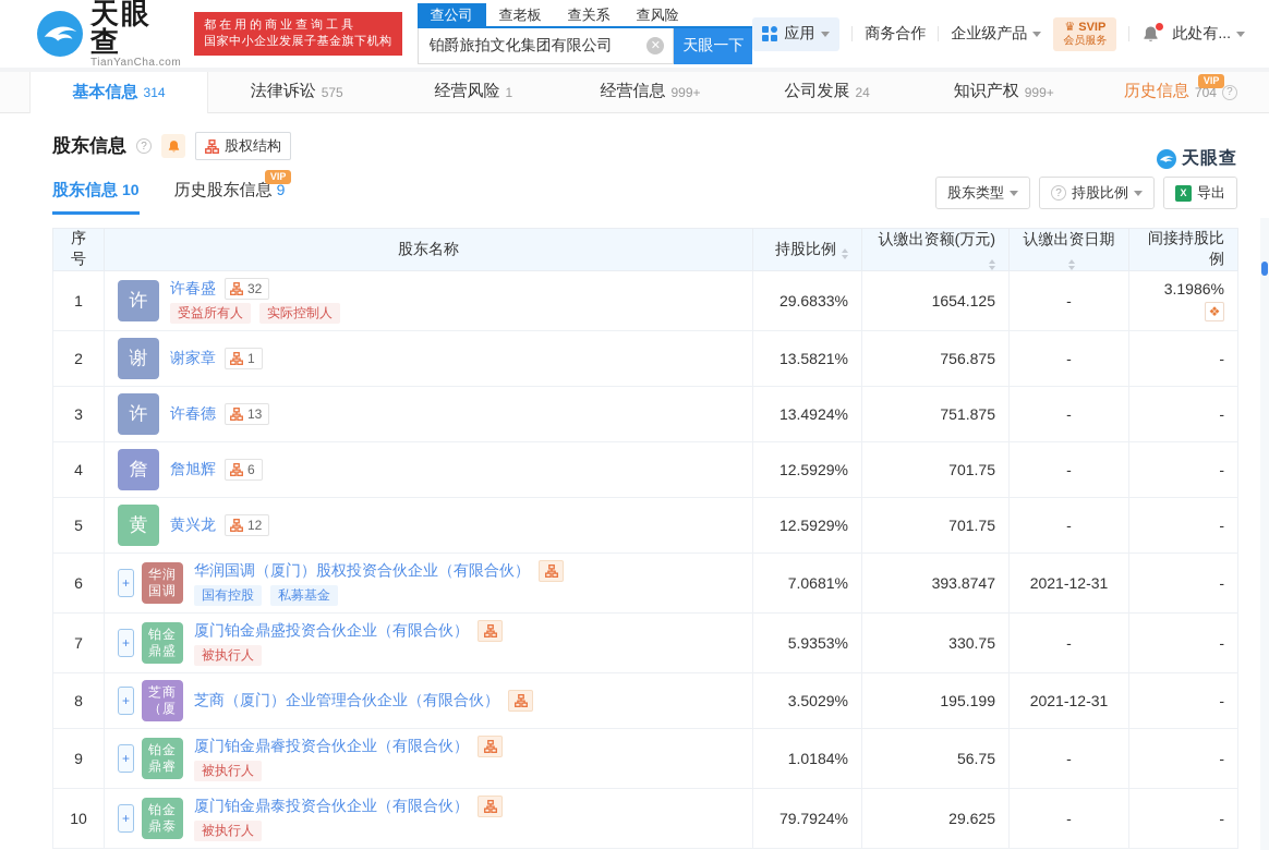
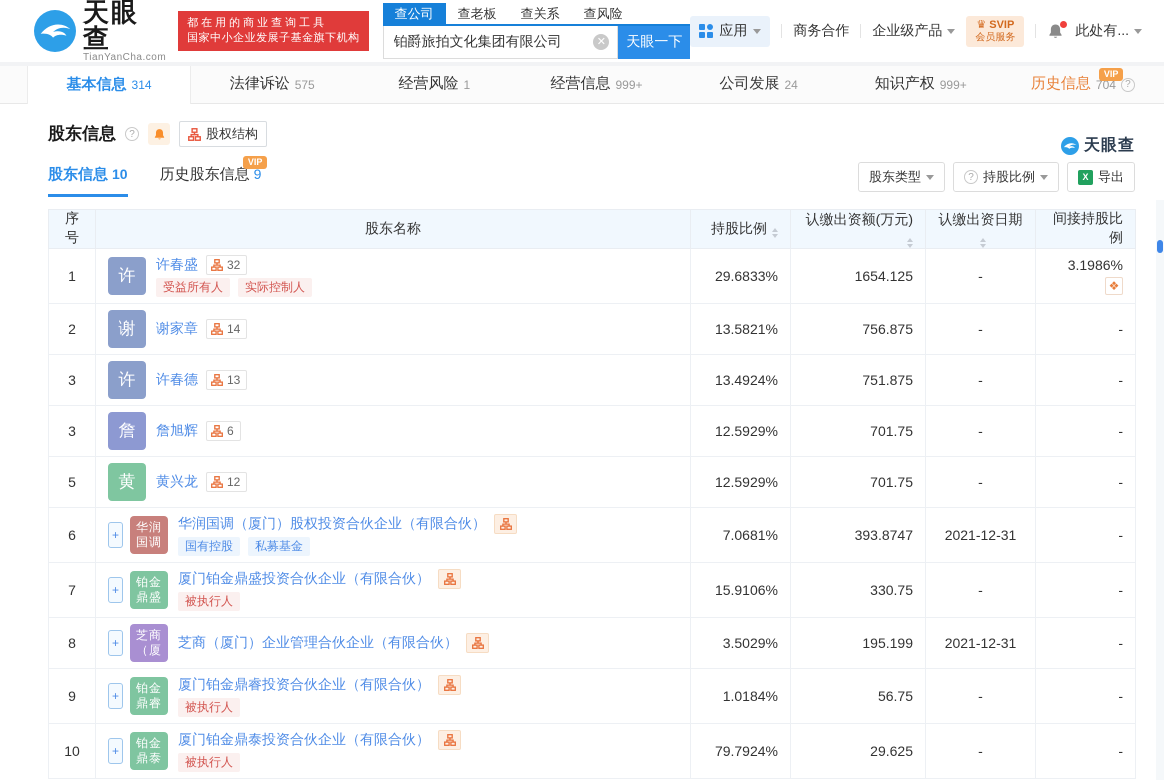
  天眼查
  TianYanCha.com
  都在用的商业查询工具
  国家中小企业发展子基金旗下机构
  查公司
  查老板
  查关系
  查风险
  铂爵旅拍文化集团有限公司
  ✕
  天眼一下
  应用
  商务合作
  企业级产品
  ♛ SVIP
  会员服务
  此处有...
  基本信息
  314
  法律诉讼
  575
  经营风险
  1
  经营信息
  999+
  公司发展
  24
  知识产权
  999+
  历史信息
  704
  ?
  VIP
  股东信息
  ?
  股权结构
  天眼查
  股东信息 10
  历史股东信息 9
  VIP
  股东类型
  ?
  持股比例
  X
  导出
  序号	股东名称	持股比例	认缴出资额(万元)	认缴出资日期	间接持股比例
  1	许许春盛 32受益所有人 实际控制人	29.6833%	1654.125	-	3.1986%❖
- 2	谢 谢家章 1	13.5821%	756.875	-	-
+ 2	谢 谢家章 14	13.5821%	756.875	-	-
  3	许 许春德 13	13.4924%	751.875	-	-
- 4	詹 詹旭辉 6	12.5929%	701.75	-	-
+ 3	詹 詹旭辉 6	12.5929%	701.75	-	-
  5	黄 黄兴龙 12	12.5929%	701.75	-	-
  6	+华润国调华润国调（厦门）股权投资合伙企业（有限合伙）国有控股 私募基金	7.0681%	393.8747	2021-12-31	-
- 7	+铂金鼎盛厦门铂金鼎盛投资合伙企业（有限合伙）被执行人	5.9353%	330.75	-	-
+ 7	+铂金鼎盛厦门铂金鼎盛投资合伙企业（有限合伙）被执行人	15.9106%	330.75	-	-
  8	+芝商（厦芝商（厦门）企业管理合伙企业（有限合伙）	3.5029%	195.199	2021-12-31	-
  9	+铂金鼎睿厦门铂金鼎睿投资合伙企业（有限合伙）被执行人	1.0184%	56.75	-	-
  10	+铂金鼎泰厦门铂金鼎泰投资合伙企业（有限合伙）被执行人	79.7924%	29.625	-	-
